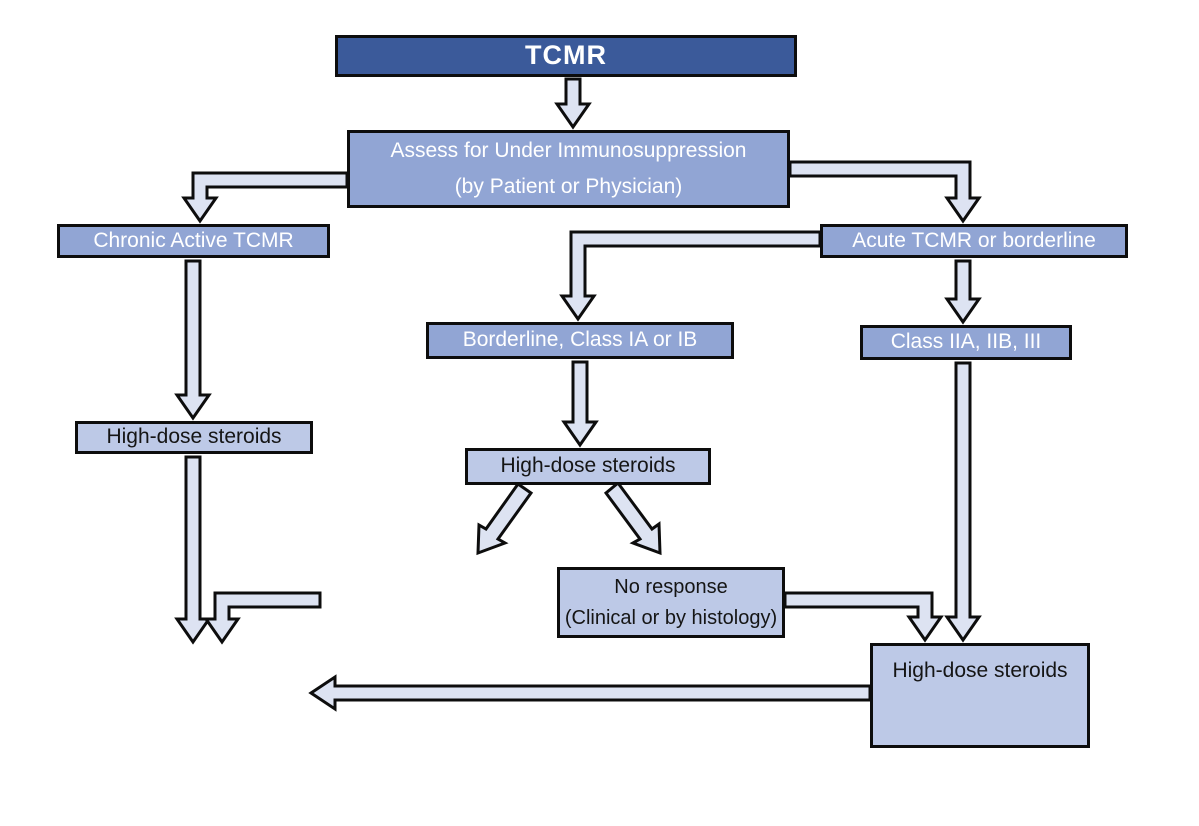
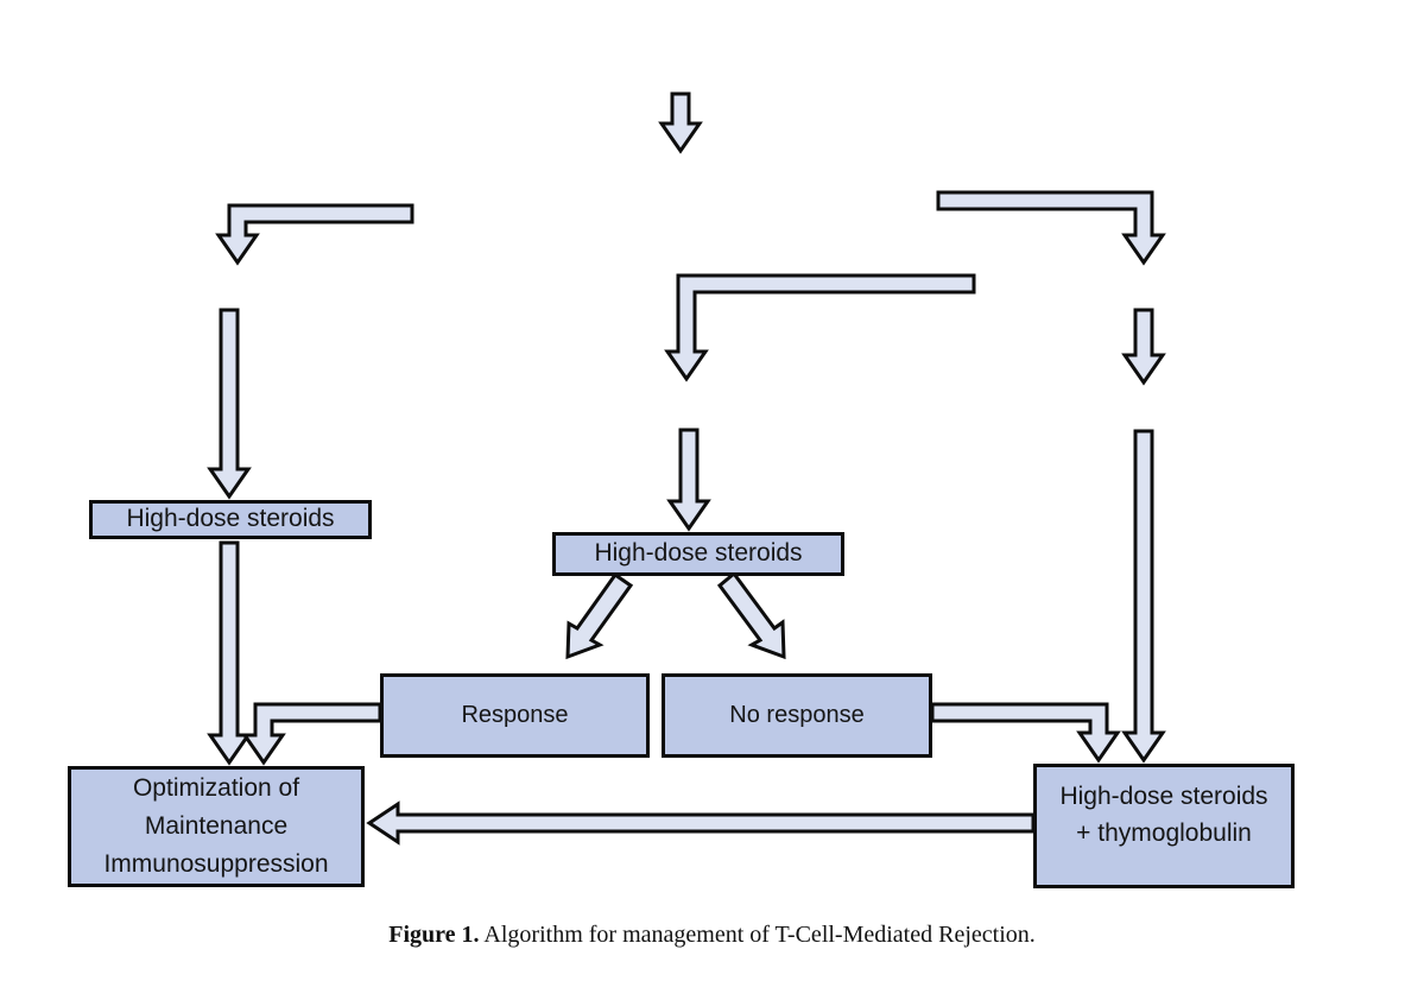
- TCMR
- Assess for Under Immunosuppression
- (by Patient or Physician)
- Chronic Active TCMR
- Acute TCMR or borderline
- Borderline, Class IA or IB
- Class IIA, IIB, III
  High-dose steroids
  High-dose steroids
+ Response
  No response
- (Clinical or by histology)
  High-dose steroids
+ + thymoglobulin
+ Optimization of
+ Maintenance
+ Immunosuppression
+ Figure 1. Algorithm for management of T-Cell-Mediated Rejection.
